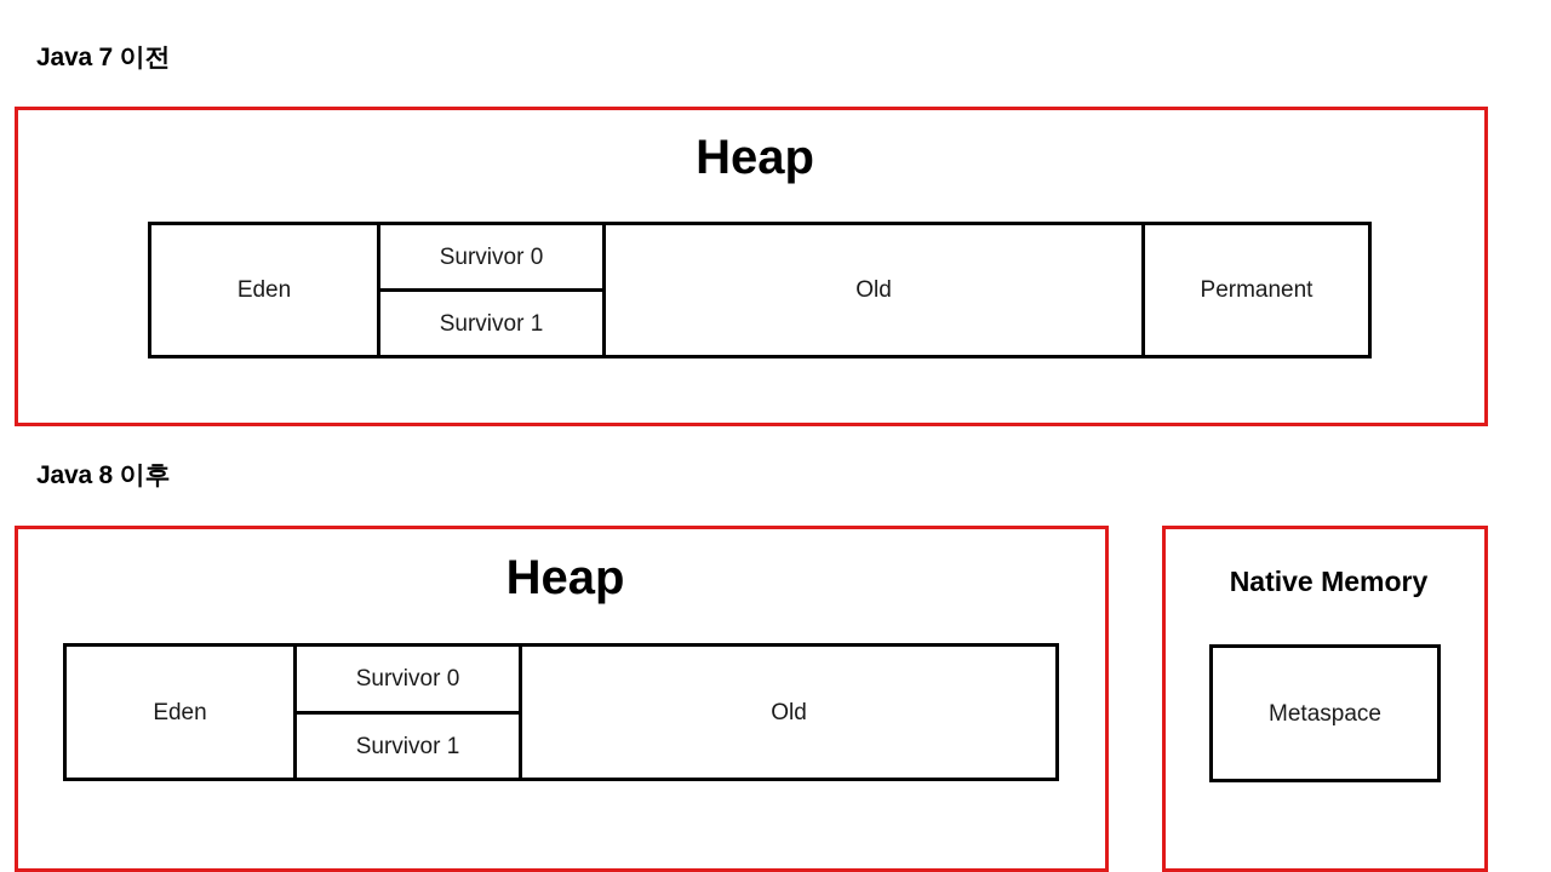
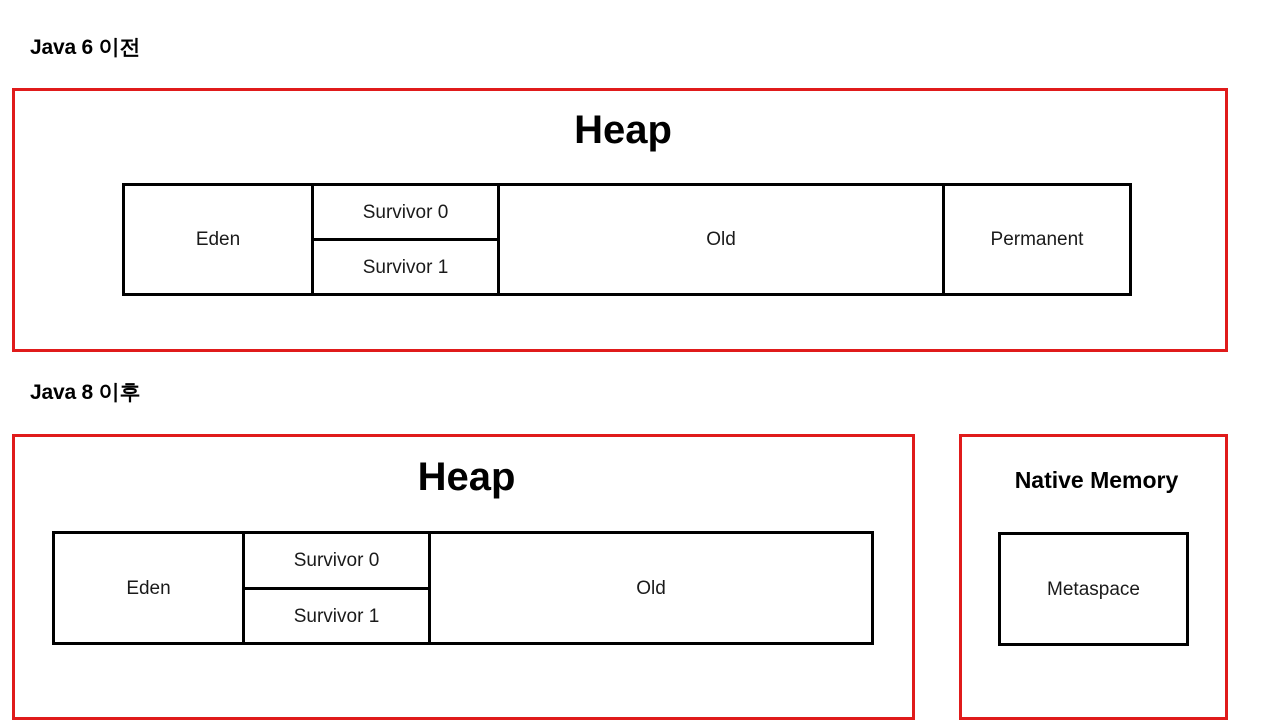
- Java 7 이전
+ Java 6 이전
  Heap
  Eden
  Survivor 0
  Survivor 1
  Old
  Permanent
  Java 8 이후
  Heap
  Native Memory
  Eden
  Survivor 0
  Survivor 1
  Old
  Metaspace
